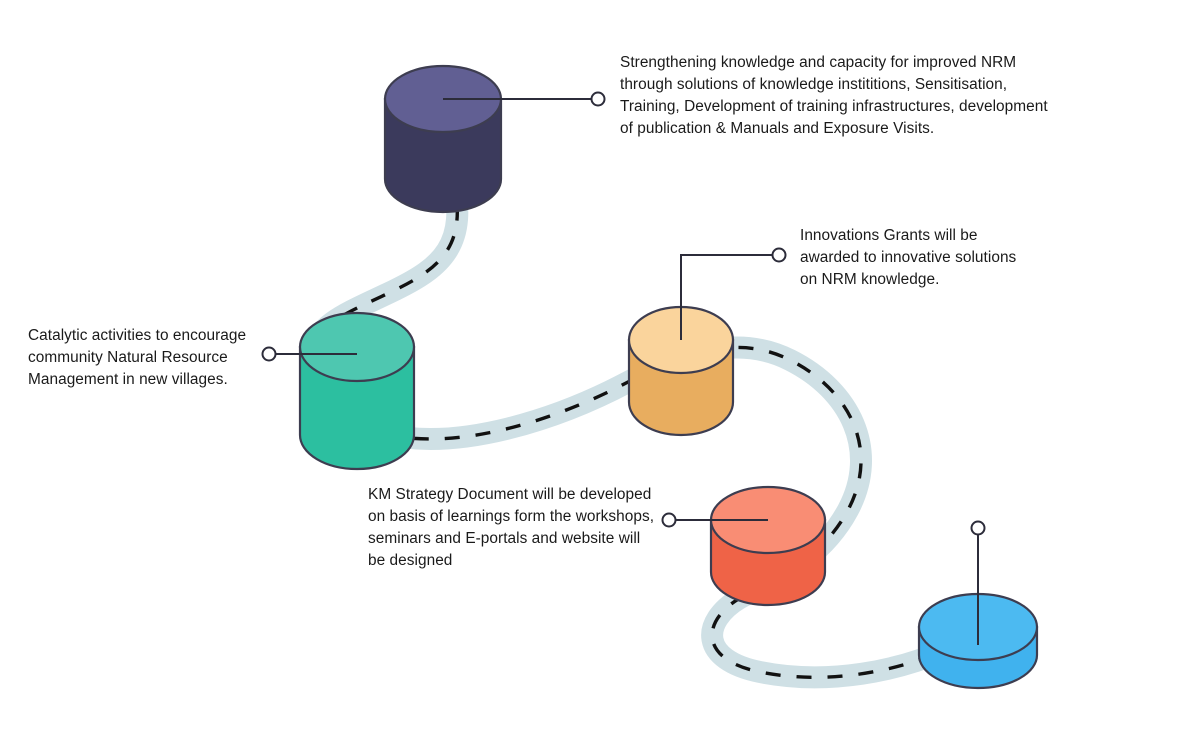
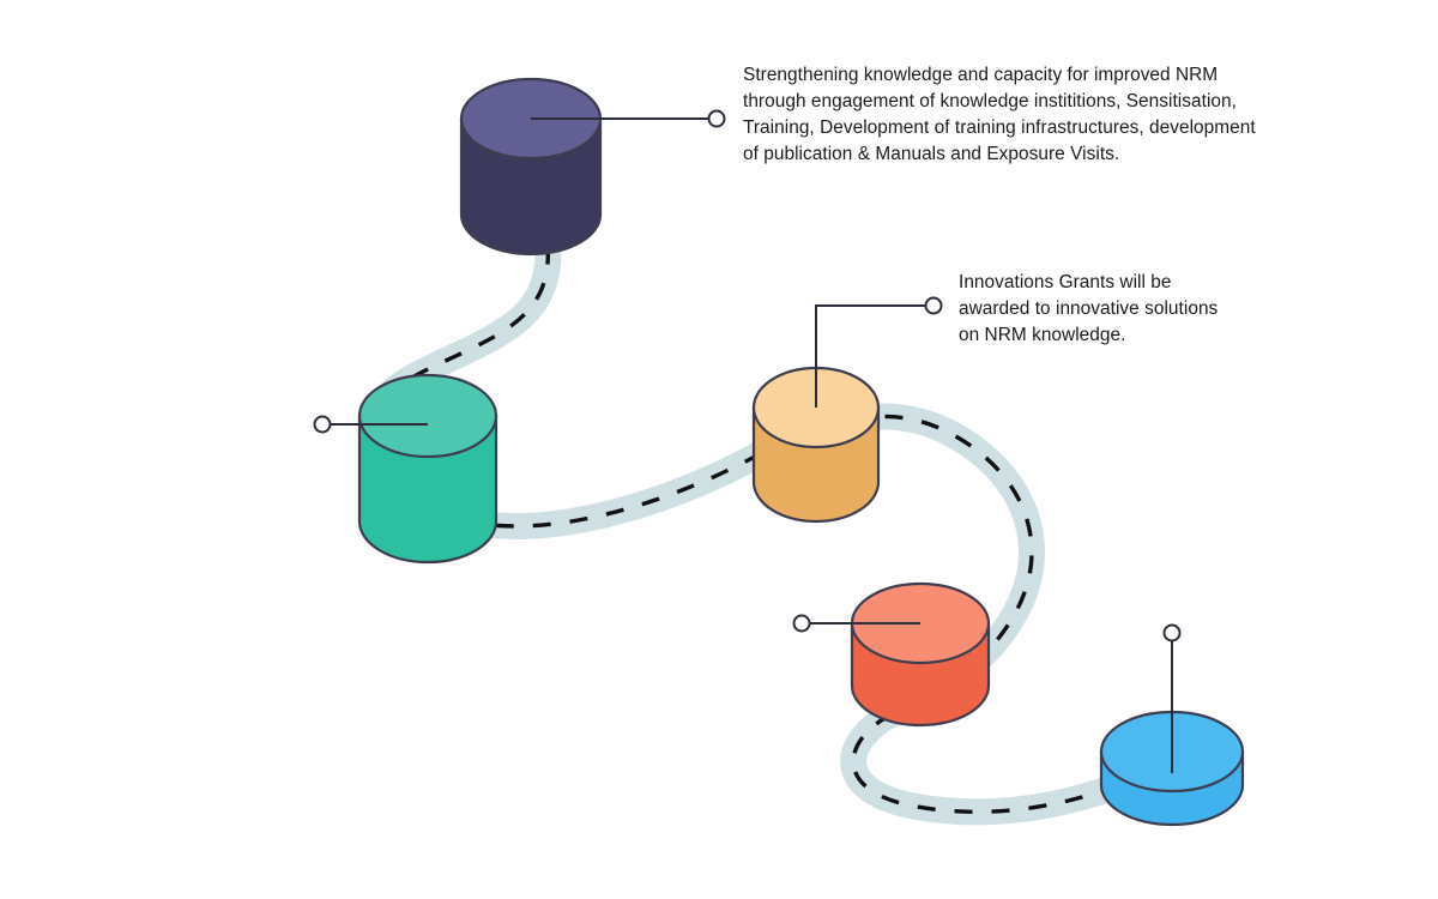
- Strengthening knowledge and capacity for improved NRM through solutions of knowledge instititions, Sensitisation, Training, Development of training infrastructures, development of publication & Manuals and Exposure Visits.
+ Strengthening knowledge and capacity for improved NRM through engagement of knowledge instititions, Sensitisation, Training, Development of training infrastructures, development of publication & Manuals and Exposure Visits.
  Innovations Grants will be awarded to innovative solutions on NRM knowledge.
- Catalytic activities to encourage community Natural Resource Management in new villages.
- KM Strategy Document will be developed on basis of learnings form the workshops, seminars and E-portals and website will be designed
